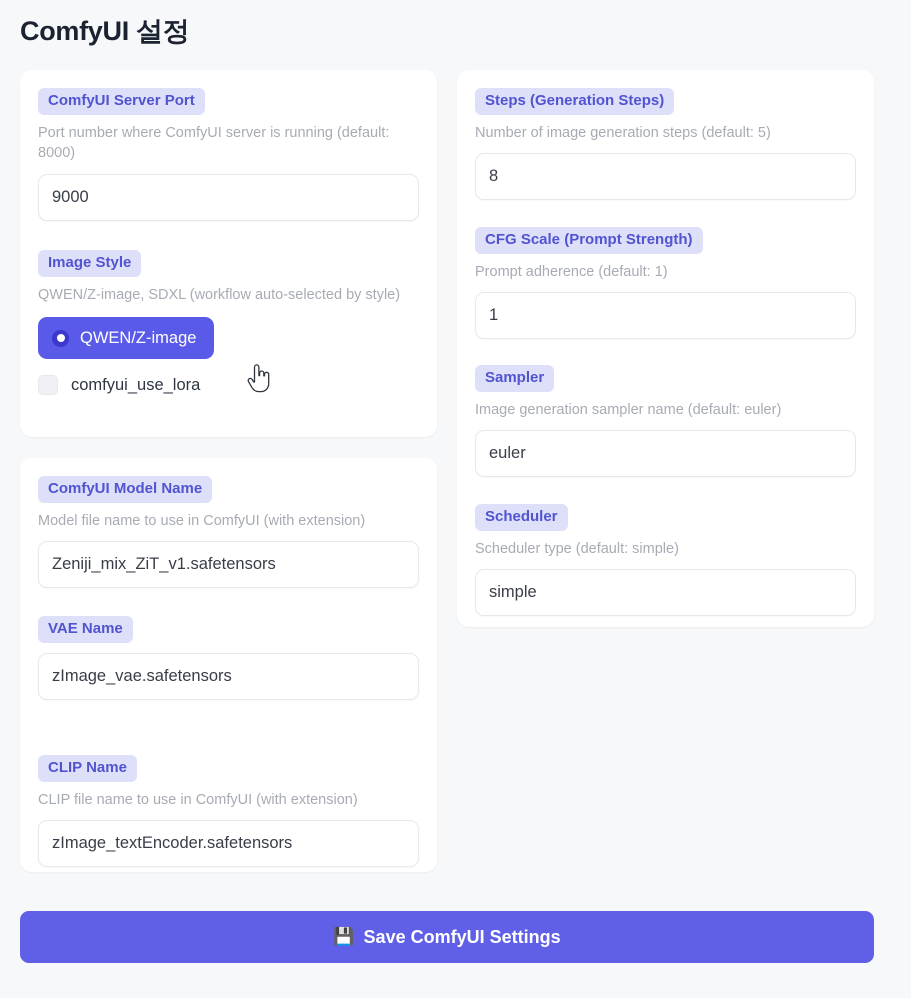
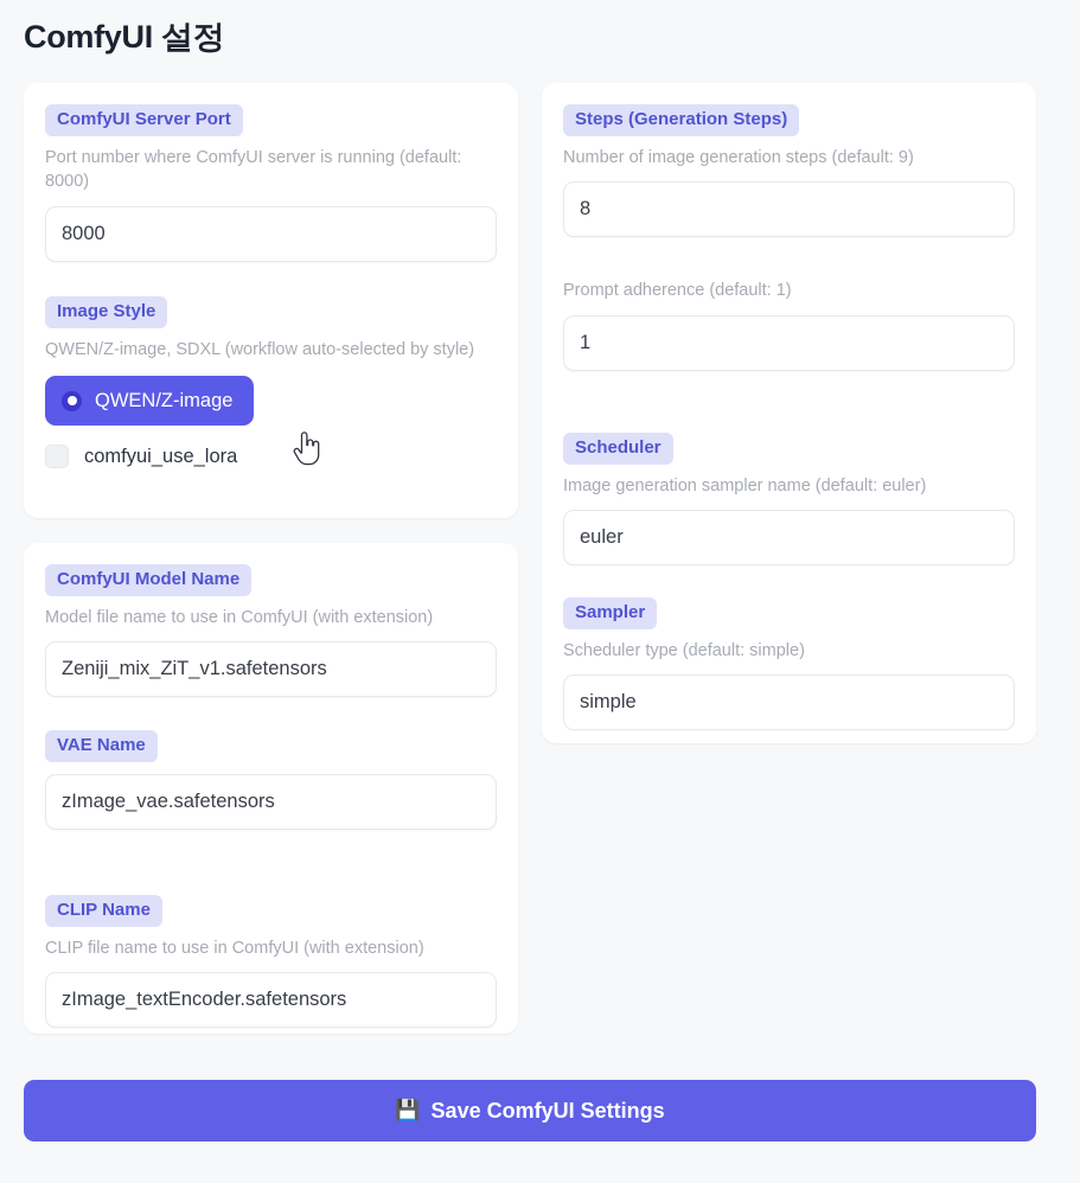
  ComfyUI 설정
  ComfyUI Server Port
  Port number where ComfyUI server is running (default: 8000)
- 9000
+ 8000
  Image Style
  QWEN/Z-image, SDXL (workflow auto-selected by style)
  QWEN/Z-image
  comfyui_use_lora
  ComfyUI Model Name
  Model file name to use in ComfyUI (with extension)
  Zeniji_mix_ZiT_v1.safetensors
  VAE Name
  zImage_vae.safetensors
  CLIP Name
  CLIP file name to use in ComfyUI (with extension)
  zImage_textEncoder.safetensors
  Steps (Generation Steps)
- Number of image generation steps (default: 5)
+ Number of image generation steps (default: 9)
  8
- CFG Scale (Prompt Strength)
  Prompt adherence (default: 1)
  1
- Sampler
+ Scheduler
  Image generation sampler name (default: euler)
  euler
- Scheduler
+ Sampler
  Scheduler type (default: simple)
  simple
  💾
  Save ComfyUI Settings
